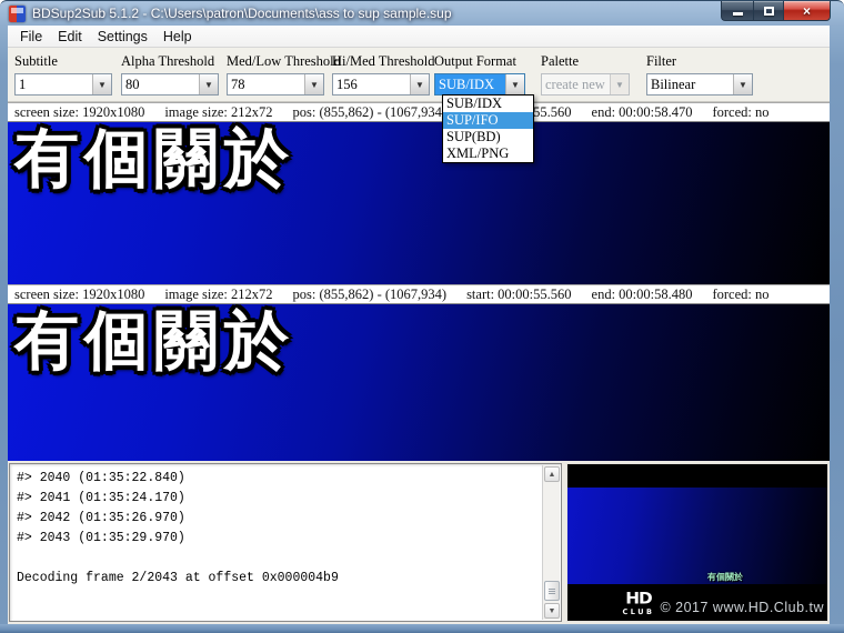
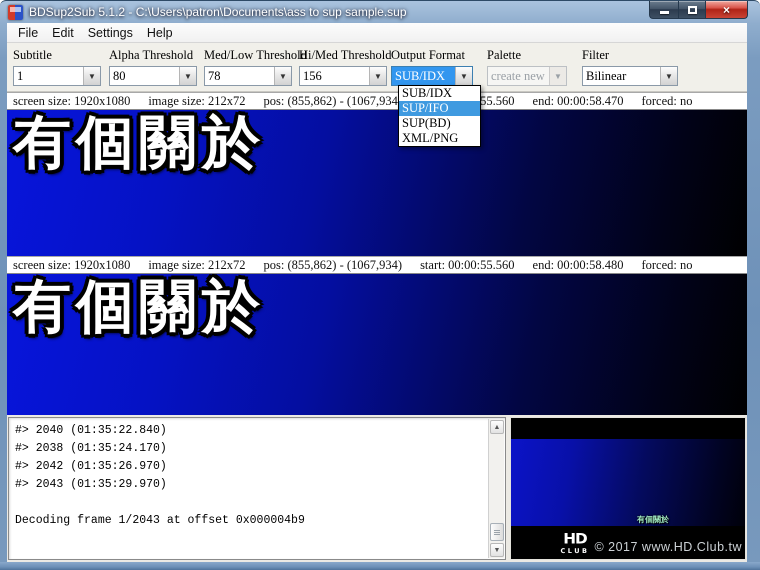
  BDSup2Sub 5.1.2 - C:\Users\patron\Documents\ass to sup sample.sup
  ×
  File
  Edit
  Settings
  Help
  Subtitle
  1
  ▼
  Alpha Threshold
  80
  ▼
  Med/Low Threshold
  78
  ▼
  Hi/Med Threshold
  156
  ▼
  Output Format
  SUB/IDX
  ▼
  Palette
  create new
  ▼
  Filter
  Bilinear
  ▼
  screen size: 1920x1080
  image size: 212x72
  pos: (855,862) - (1067,934
  end: 00:00:58.470
  forced: no
  有個關於
  screen size: 1920x1080
  image size: 212x72
  pos: (855,862) - (1067,934)
  start: 00:00:55.560
  end: 00:00:58.480
  forced: no
  有個關於
  #> 2040 (01:35:22.840)
- #> 2041 (01:35:24.170)
+ #> 2038 (01:35:24.170)
  #> 2042 (01:35:26.970)
  #> 2043 (01:35:29.970)
- Decoding frame 2/2043 at offset 0x000004b9
+ Decoding frame 1/2043 at offset 0x000004b9
  有個關於
  HD
  CLUB
  © 2017 www.HD.Club.tw
  SUB/IDX
  SUP/IFO
  SUP(BD)
  XML/PNG
